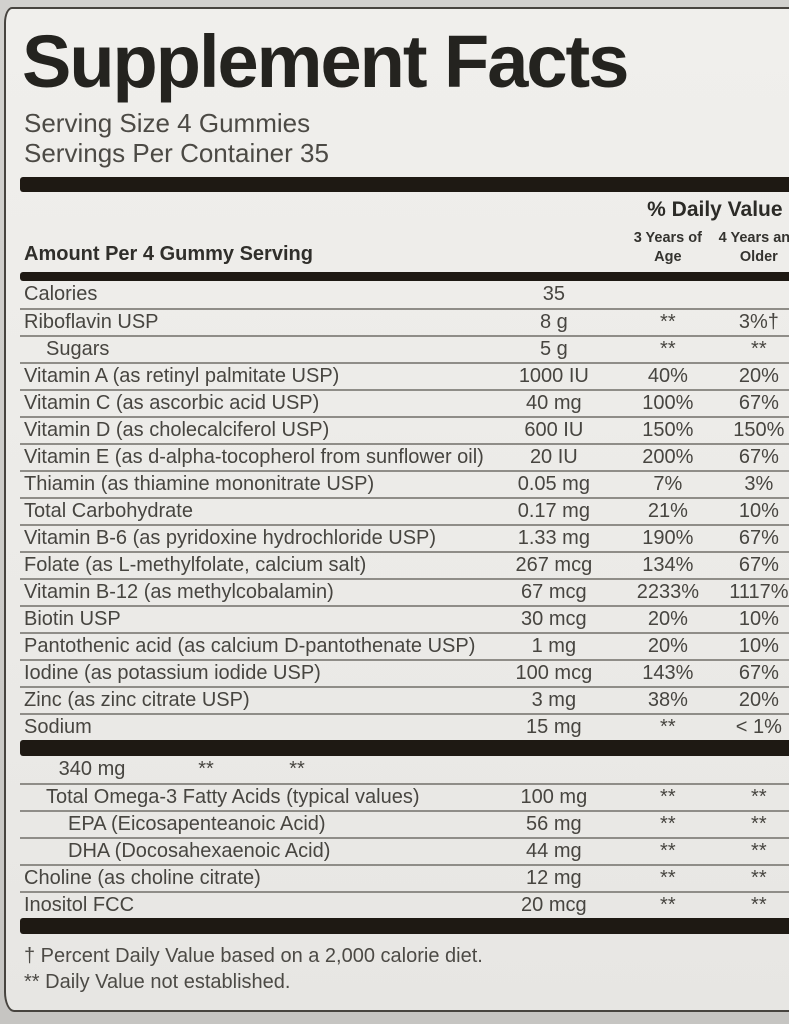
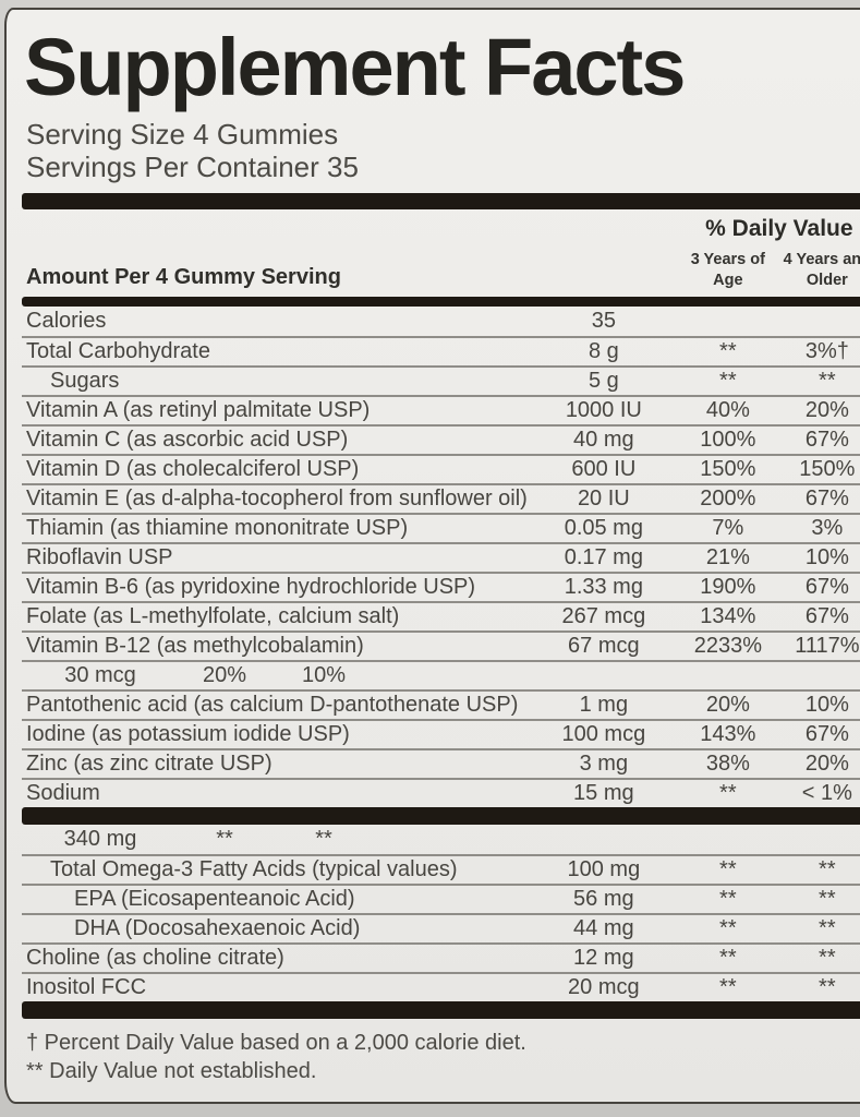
  Supplement Facts
  Serving Size 4 Gummies
  Servings Per Container 35
  Amount Per 4 Gummy Serving
  % Daily Value
  3 Years of
  Age
  4 Years an
  Older
  Calories
  35
- Riboflavin USP
+ Total Carbohydrate
  8 g
  **
  3%†
  Sugars
  5 g
  **
  **
  Vitamin A (as retinyl palmitate USP)
  1000 IU
  40%
  20%
  Vitamin C (as ascorbic acid USP)
  40 mg
  100%
  67%
  Vitamin D (as cholecalciferol USP)
  600 IU
  150%
  150%
  Vitamin E (as d-alpha-tocopherol from sunflower oil)
  20 IU
  200%
  67%
  Thiamin (as thiamine mononitrate USP)
  0.05 mg
  7%
  3%
- Total Carbohydrate
+ Riboflavin USP
  0.17 mg
  21%
  10%
  Vitamin B-6 (as pyridoxine hydrochloride USP)
  1.33 mg
  190%
  67%
  Folate (as L-methylfolate, calcium salt)
  267 mcg
  134%
  67%
  Vitamin B-12 (as methylcobalamin)
  67 mcg
  2233%
  1117%
- Biotin USP
  30 mcg
  20%
  10%
  Pantothenic acid (as calcium D-pantothenate USP)
  1 mg
  20%
  10%
  Iodine (as potassium iodide USP)
  100 mcg
  143%
  67%
  Zinc (as zinc citrate USP)
  3 mg
  38%
  20%
  Sodium
  15 mg
  **
  < 1%
  340 mg
  **
  **
  Total Omega-3 Fatty Acids (typical values)
  100 mg
  **
  **
  EPA (Eicosapenteanoic Acid)
  56 mg
  **
  **
  DHA (Docosahexaenoic Acid)
  44 mg
  **
  **
  Choline (as choline citrate)
  12 mg
  **
  **
  Inositol FCC
  20 mcg
  **
  **
  † Percent Daily Value based on a 2,000 calorie diet.
  ** Daily Value not established.
